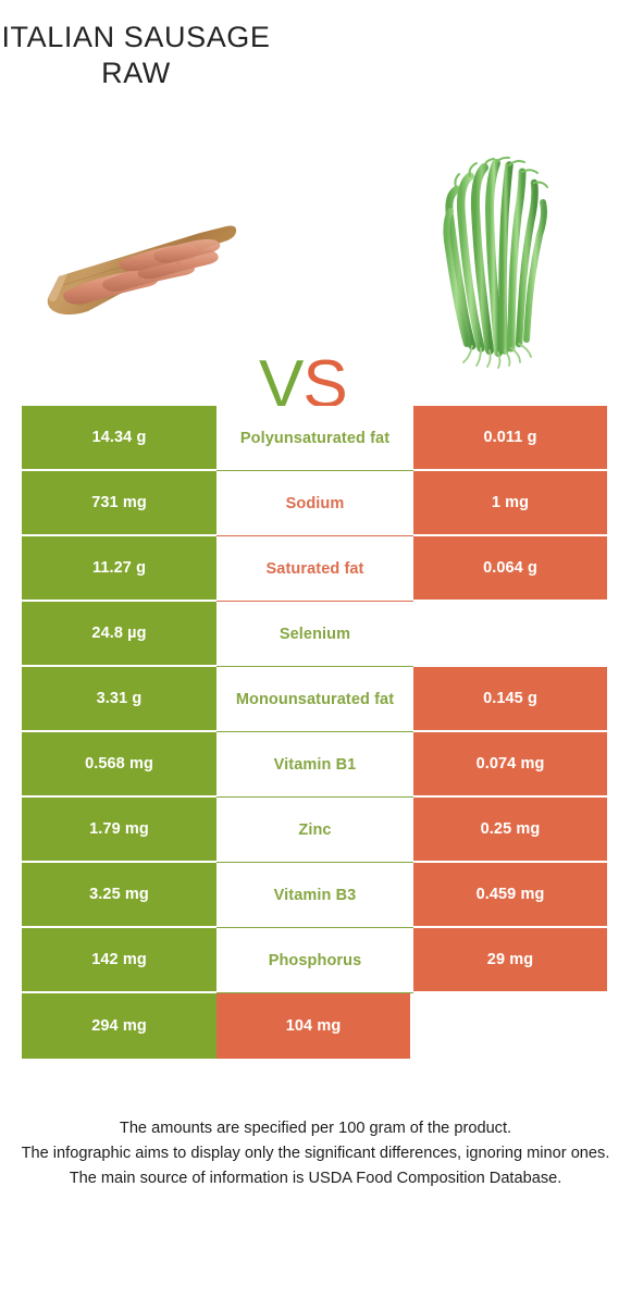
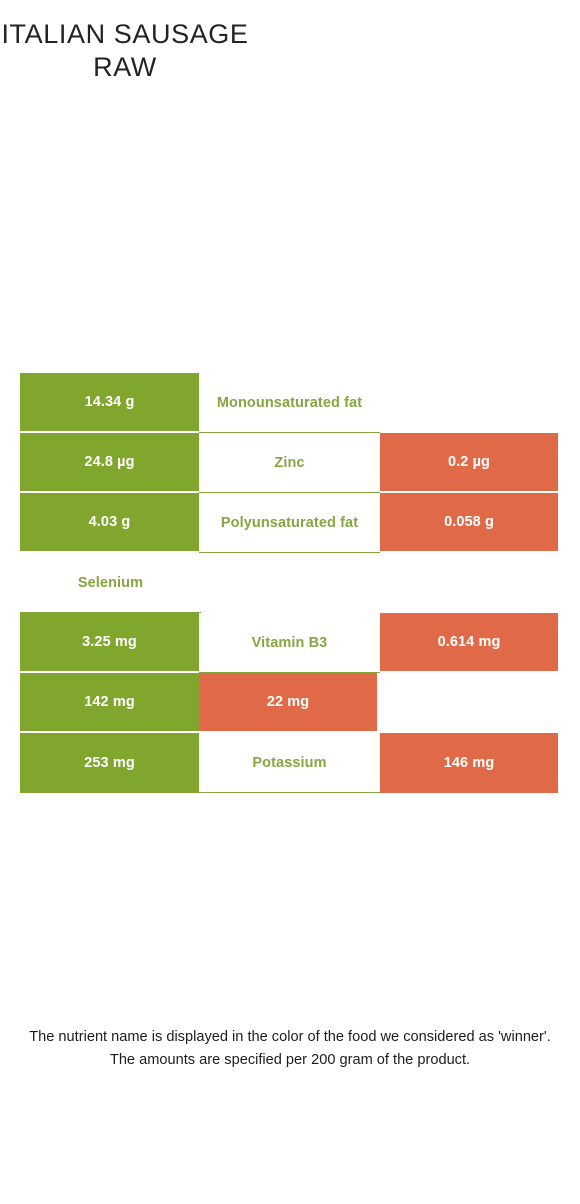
  ITALIAN SAUSAGE RAW
- VS
  14.34 g
- Polyunsaturated fat
+ Monounsaturated fat
- 0.011 g
- 731 mg
- Sodium
- 1 mg
- 11.27 g
- Saturated fat
- 0.064 g
  24.8 µg
- Selenium
+ Zinc
+ 0.2 µg
- 3.31 g
+ 4.03 g
- Monounsaturated fat
+ Polyunsaturated fat
- 0.145 g
+ 0.058 g
- 0.568 mg
- Vitamin B1
- 0.074 mg
- 1.79 mg
- Zinc
+ Selenium
- 0.25 mg
  3.25 mg
  Vitamin B3
- 0.459 mg
+ 0.614 mg
  142 mg
- Phosphorus
- 29 mg
+ 22 mg
- 294 mg
+ 253 mg
+ Potassium
- 104 mg
+ 146 mg
+ The nutrient name is displayed in the color of the food we considered as 'winner'.
- The amounts are specified per 100 gram of the product.
+ The amounts are specified per 200 gram of the product.
- The infographic aims to display only the significant differences, ignoring minor ones.
- The main source of information is USDA Food Composition Database.
